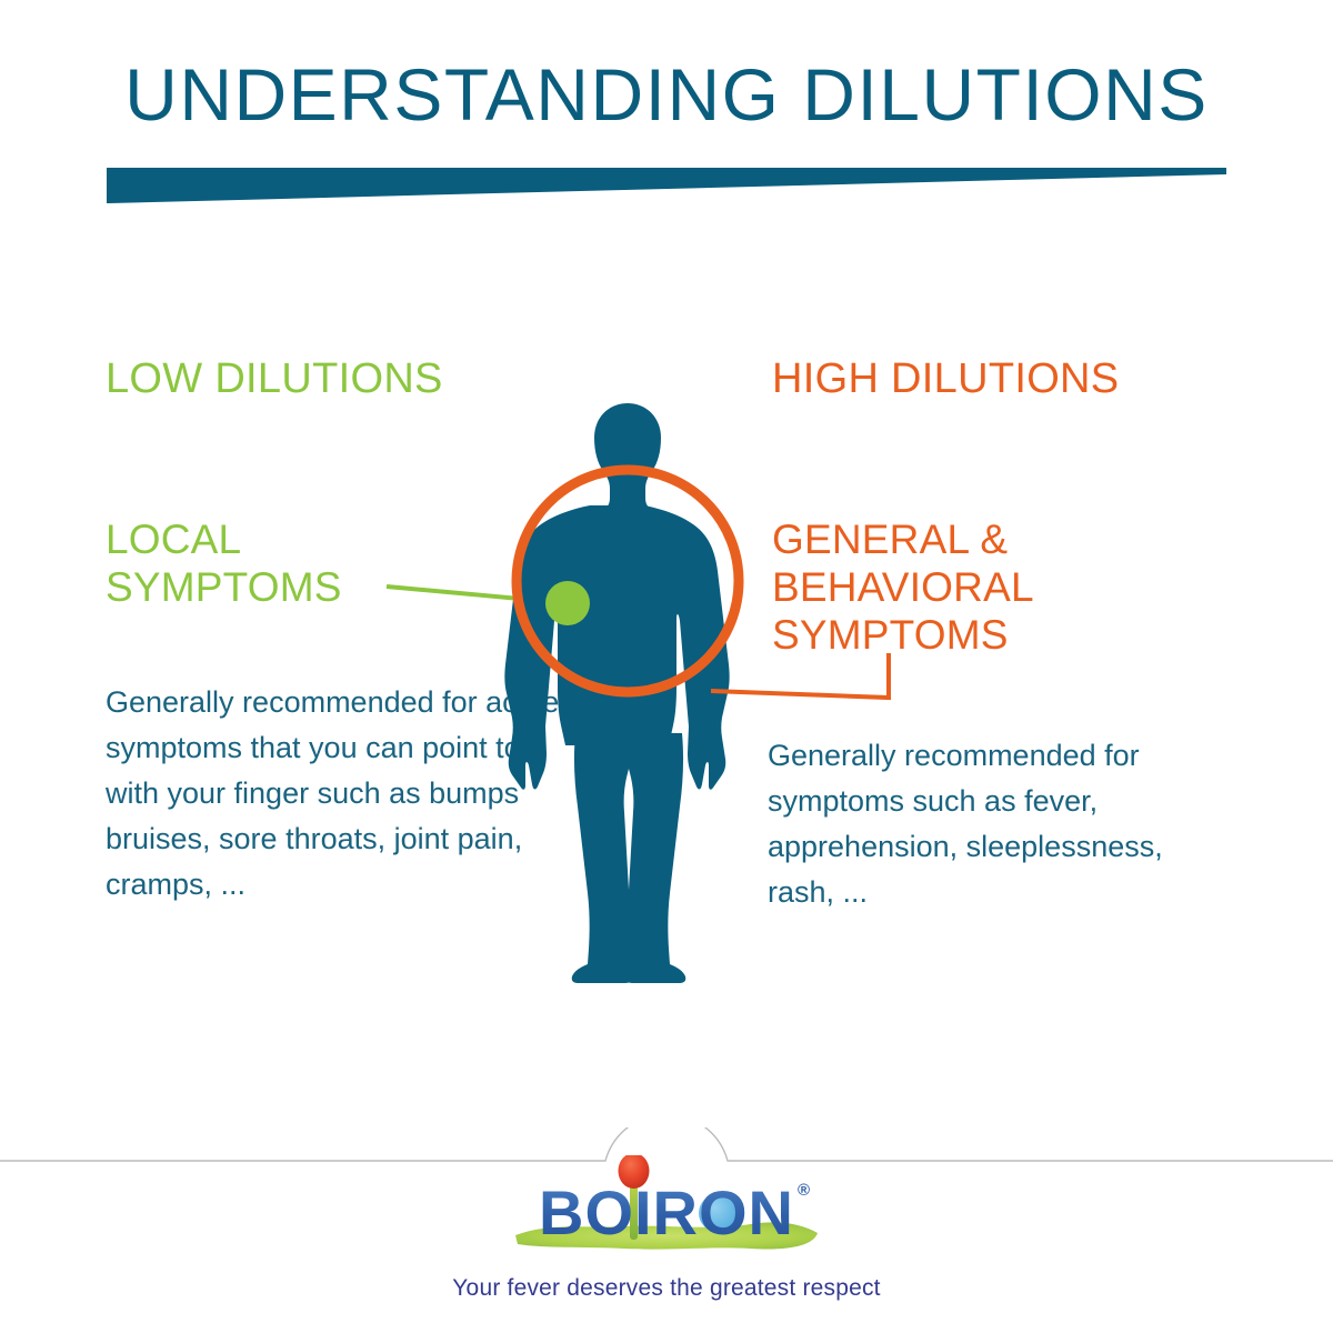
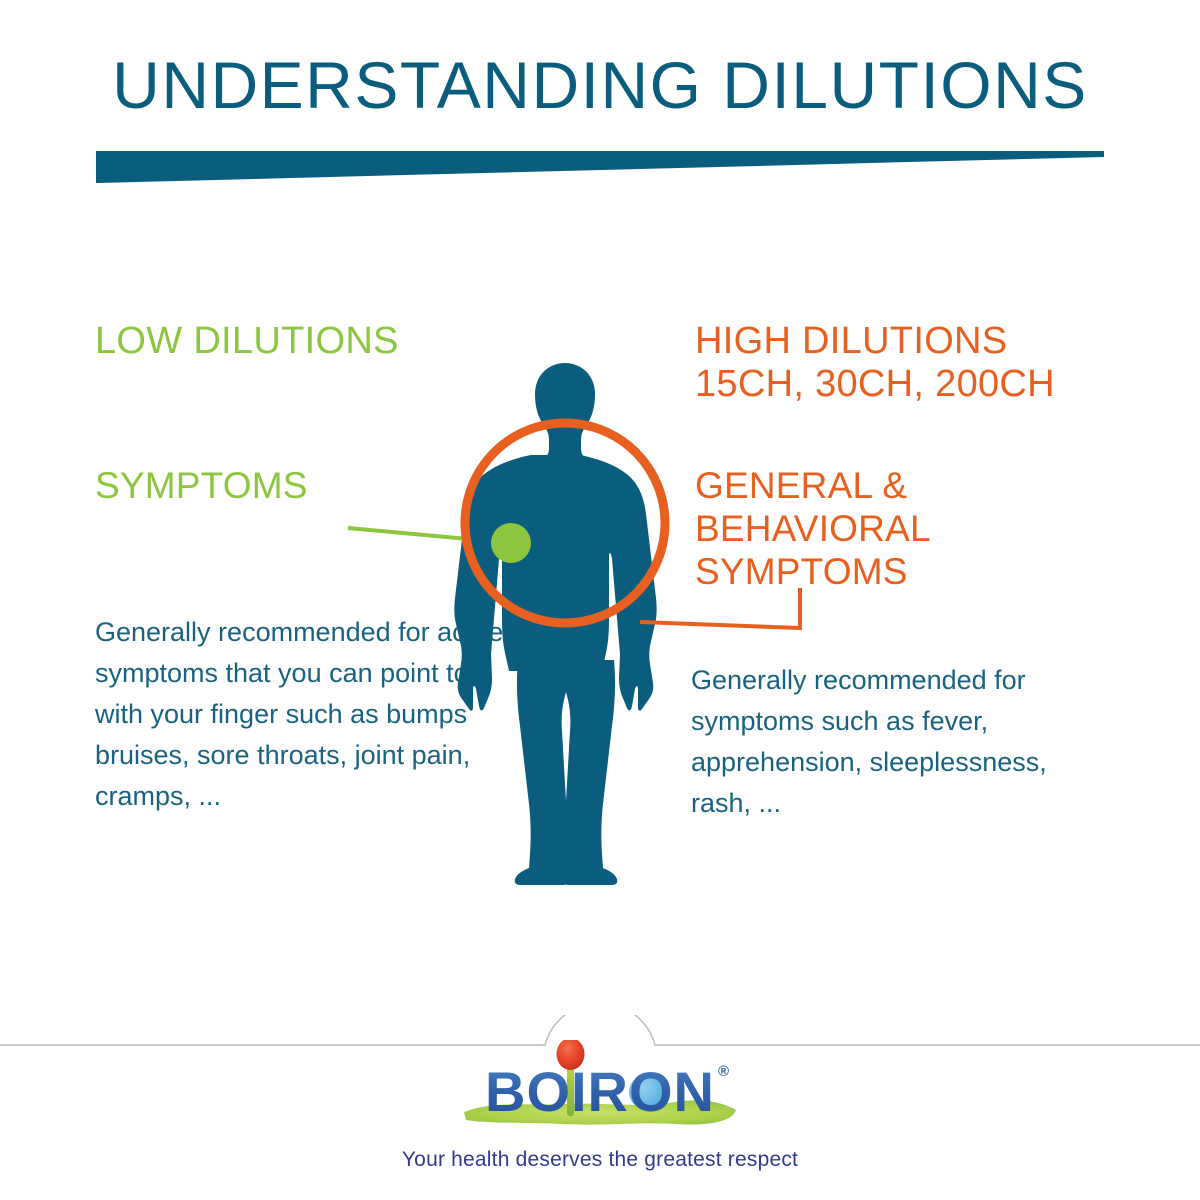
  UNDERSTANDING DILUTIONS
  LOW DILUTIONS
- LOCAL
  SYMPTOMS
  Generally recommended for ae symptoms that you can point t with your finger such as bumps bruises, sore throats, joint pain, cramps, ...
  HIGH DILUTIONS
+ 15CH, 30CH, 200CH
  GENERAL &
  BEHAVIORAL
  SYMPTOMS
  Generally recommended for symptoms such as fever, apprehension, sleeplessness, rash, ...
  BOIRON
  ®
- Your fever deserves the greatest respect
+ Your health deserves the greatest respect
